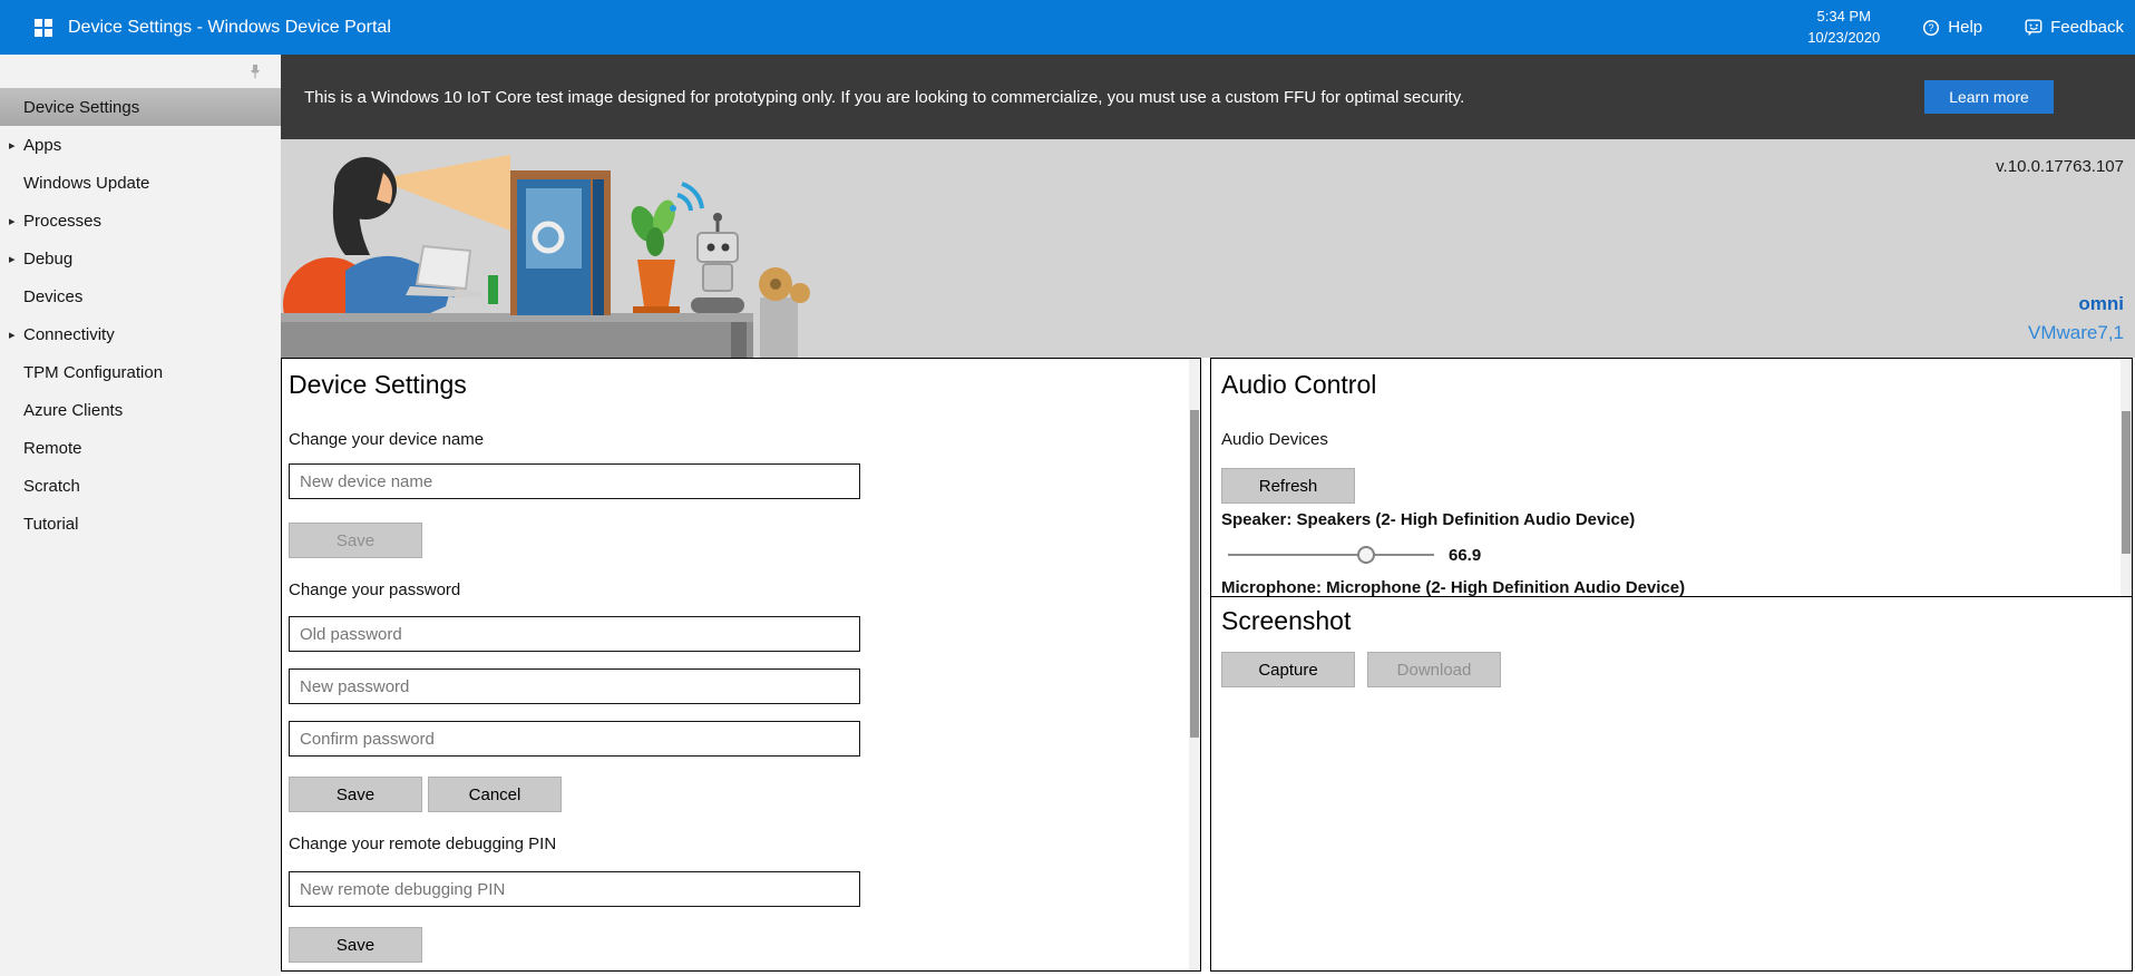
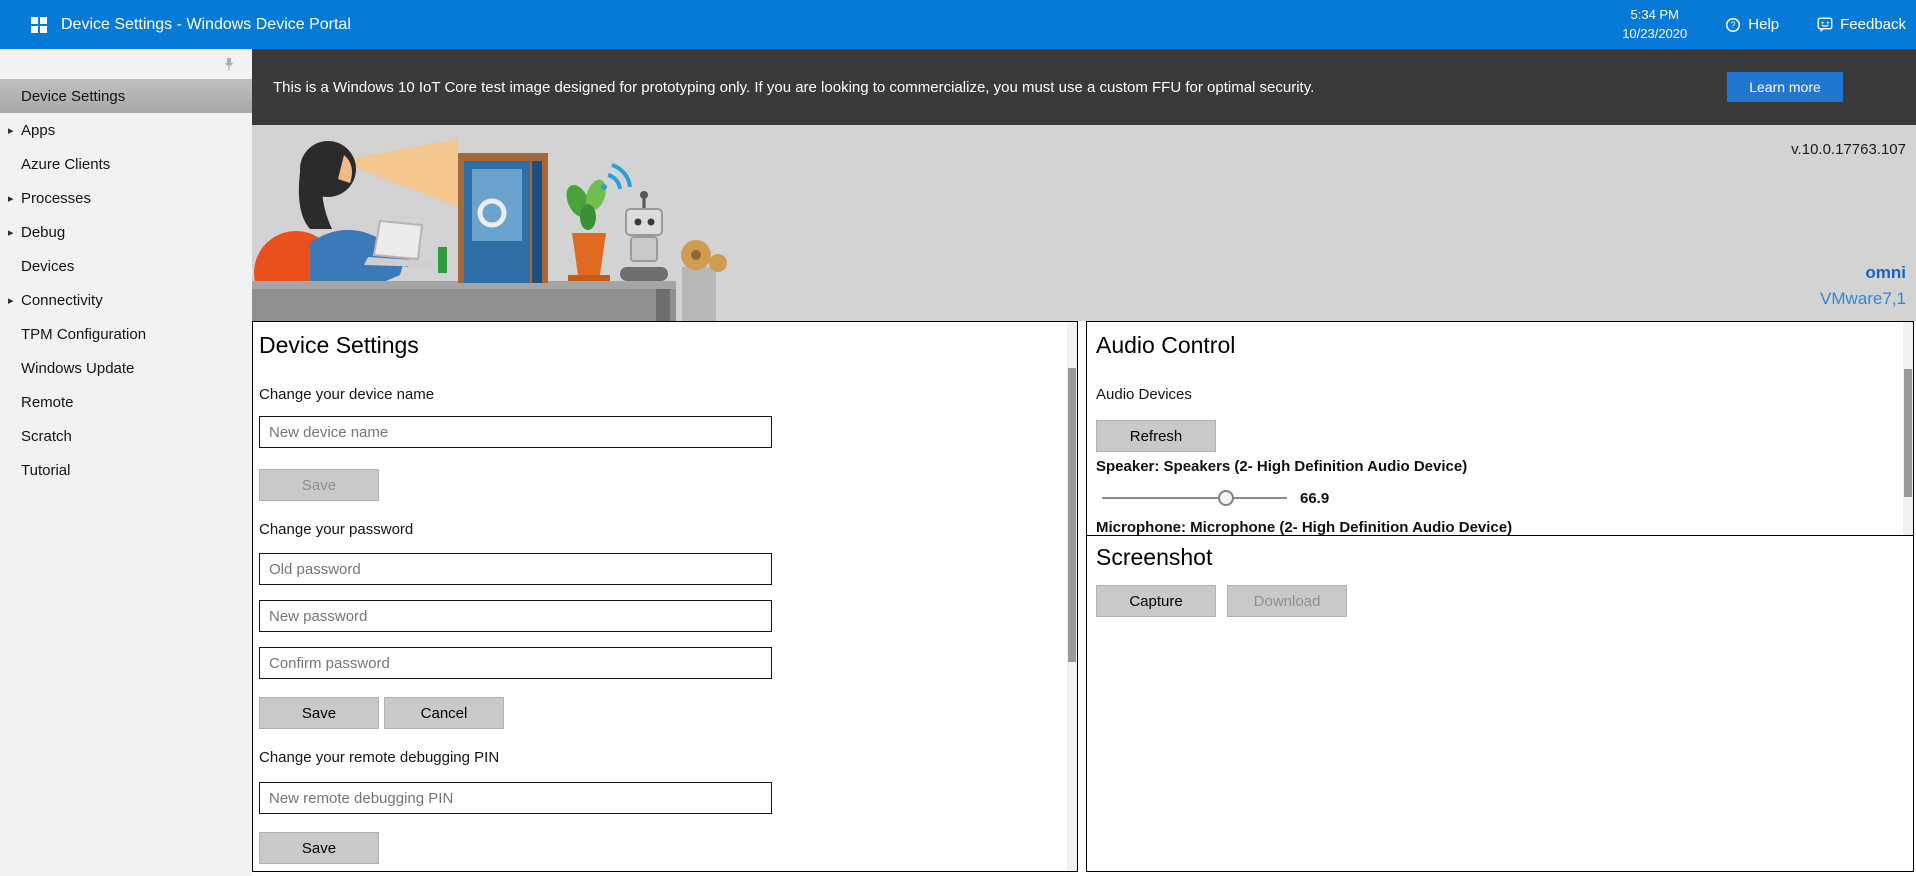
  Device Settings - Windows Device Portal
  5:34 PM
  10/23/2020
  ?
  Help
  Feedback
  Device Settings
  ▸
  Apps
- Windows Update
+ Azure Clients
  ▸
  Processes
  ▸
  Debug
  Devices
  ▸
  Connectivity
  TPM Configuration
- Azure Clients
+ Windows Update
  Remote
  Scratch
  Tutorial
  This is a Windows 10 IoT Core test image designed for prototyping only. If you are looking to commercialize, you must use a custom FFU for optimal security.
  Learn more
  v.10.0.17763.107
  omni
  VMware7,1
  Device Settings
  Change your device name
  New device name
  Save
  Change your password
  Old password
  New password
  Confirm password
  Save
  Cancel
  Change your remote debugging PIN
  New remote debugging PIN
  Save
  Audio Control
  Audio Devices
  Refresh
  Speaker: Speakers (2- High Definition Audio Device)
  66.9
  Microphone: Microphone (2- High Definition Audio Device)
  Screenshot
  Capture
  Download
